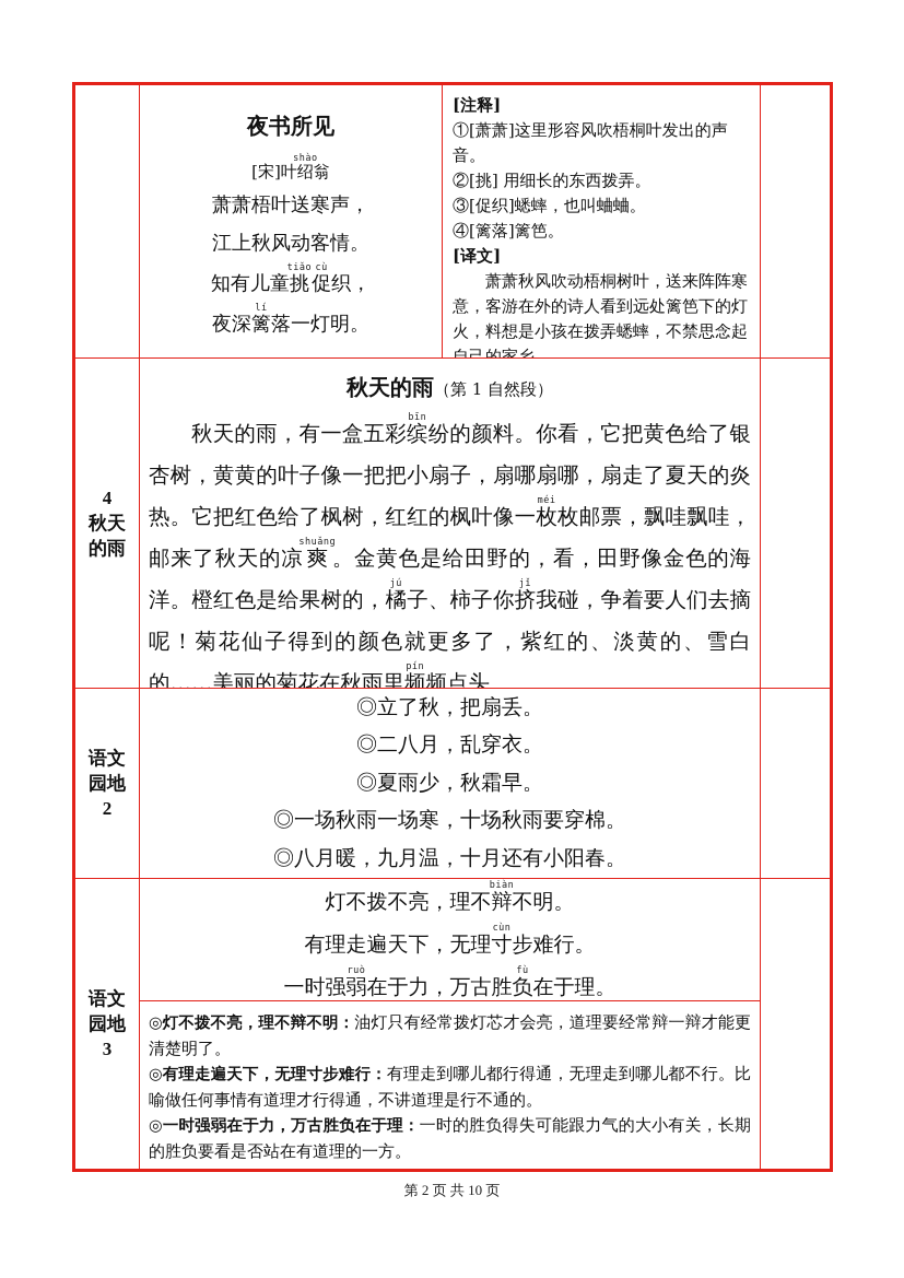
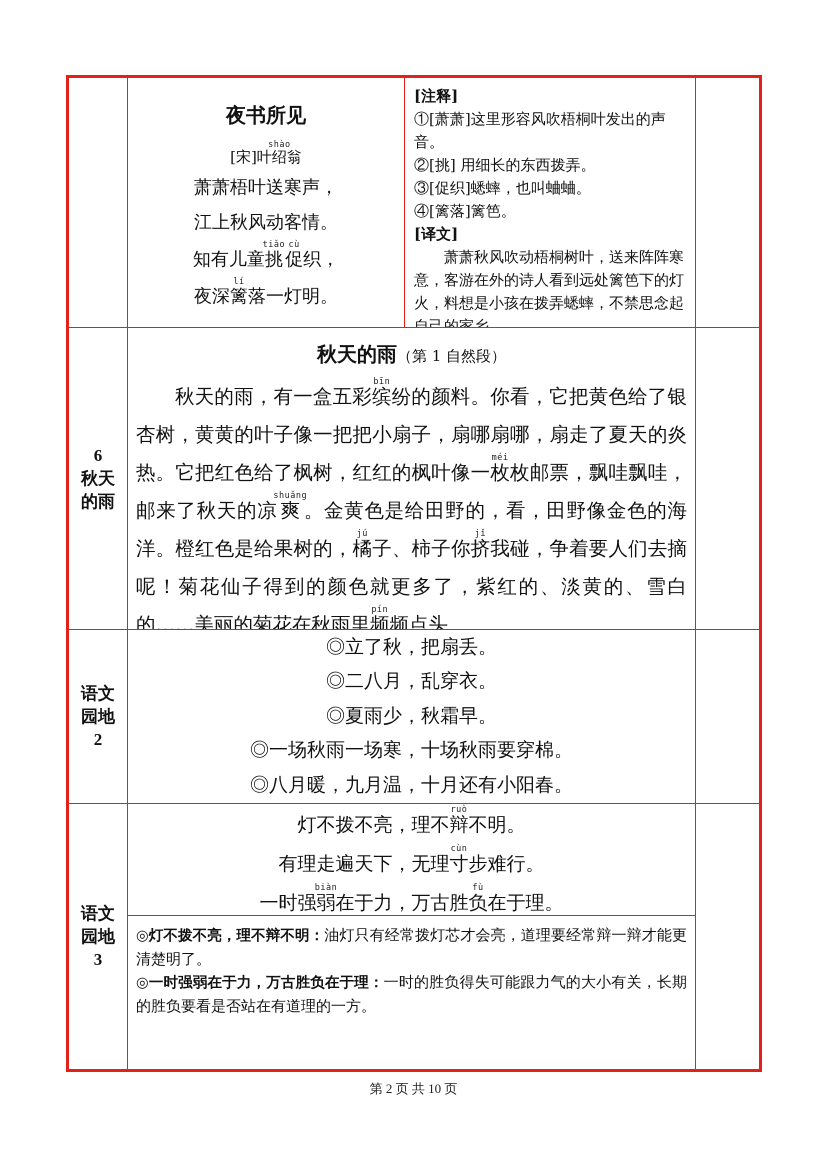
  夜书所见
  [宋]叶绍shào翁
  萧萧梧叶送寒声，
  江上秋风动客情。
  知有儿童挑tiǎo促cù织，
  夜深篱lí落一灯明。
  [注释]
  ①[萧萧]这里形容风吹梧桐叶发出的声音。
  ②[挑] 用细长的东西拨弄。
  ③[促织]蟋蟀，也叫蛐蛐。
  ④[篱落]篱笆。
  [译文]
  萧萧秋风吹动梧桐树叶，送来阵阵寒意，客游在外的诗人看到远处篱笆下的灯火，料想是小孩在拨弄蟋蟀，不禁思念起自己的家乡。
- 4
+ 6
  秋天
  的雨
  秋天的雨（第 1 自然段）
  秋天的雨，有一盒五彩缤bīn纷的颜料。你看，它把黄色给了银杏树，黄黄的叶子像一把把小扇子，扇哪扇哪，扇走了夏天的炎热。它把红色给了枫树，红红的枫叶像一枚méi枚邮票，飘哇飘哇，邮来了秋天的凉爽shuǎng。金黄色是给田野的，看，田野像金色的海洋。橙红色是给果树的，橘jú子、柿子你挤jǐ我碰，争着要人们去摘呢！菊花仙子得到的颜色就更多了，紫红的、淡黄的、雪白的……美丽的菊花在秋雨里频pín频点头。
  语文
  园地
  2
  ◎立了秋，把扇丢。
  ◎二八月，乱穿衣。
  ◎夏雨少，秋霜早。
  ◎一场秋雨一场寒，十场秋雨要穿棉。
  ◎八月暖，九月温，十月还有小阳春。
  语文
  园地
  3
- 灯不拨不亮，理不辩biàn不明。
+ 灯不拨不亮，理不辩ruò不明。
  有理走遍天下，无理寸cùn步难行。
- 一时强弱ruò在于力，万古胜负fù在于理。
+ 一时强弱biàn在于力，万古胜负fù在于理。
  ◎灯不拨不亮，理不辩不明：油灯只有经常拨灯芯才会亮，道理要经常辩一辩才能更清楚明了。
- ◎有理走遍天下，无理寸步难行：有理走到哪儿都行得通，无理走到哪儿都不行。比喻做任何事情有道理才行得通，不讲道理是行不通的。
  ◎一时强弱在于力，万古胜负在于理：一时的胜负得失可能跟力气的大小有关，长期的胜负要看是否站在有道理的一方。
  第 2 页 共 10 页
